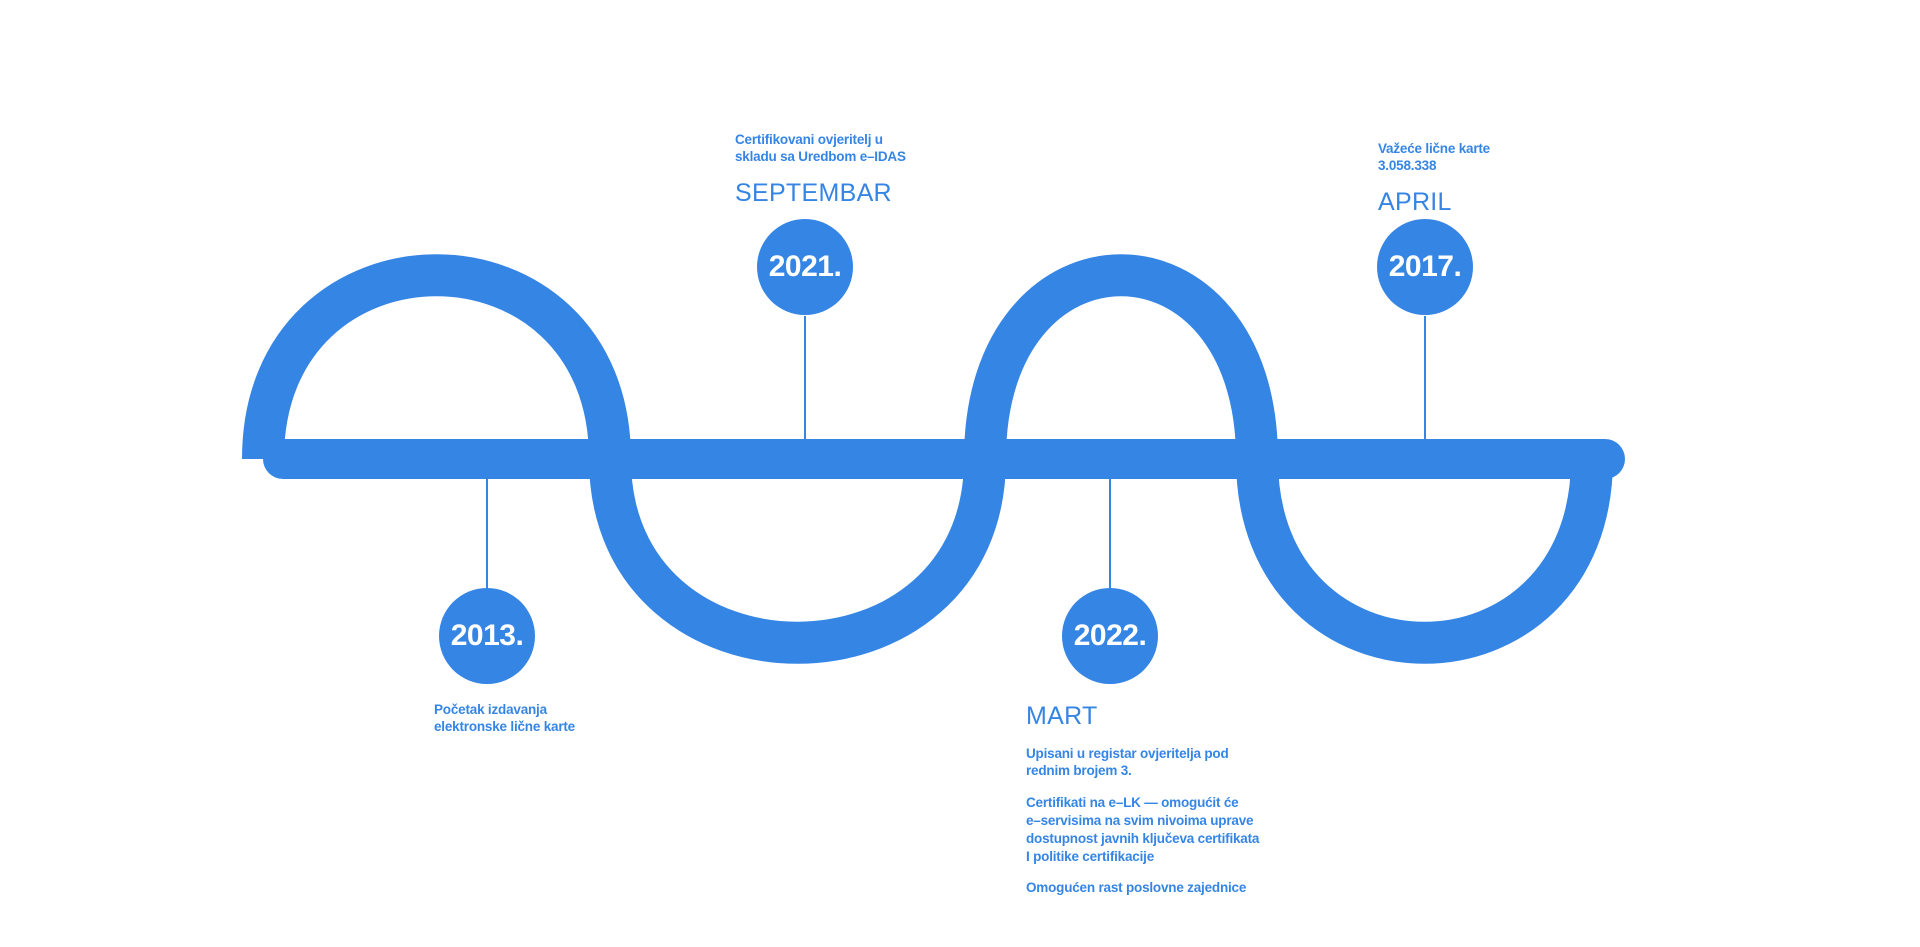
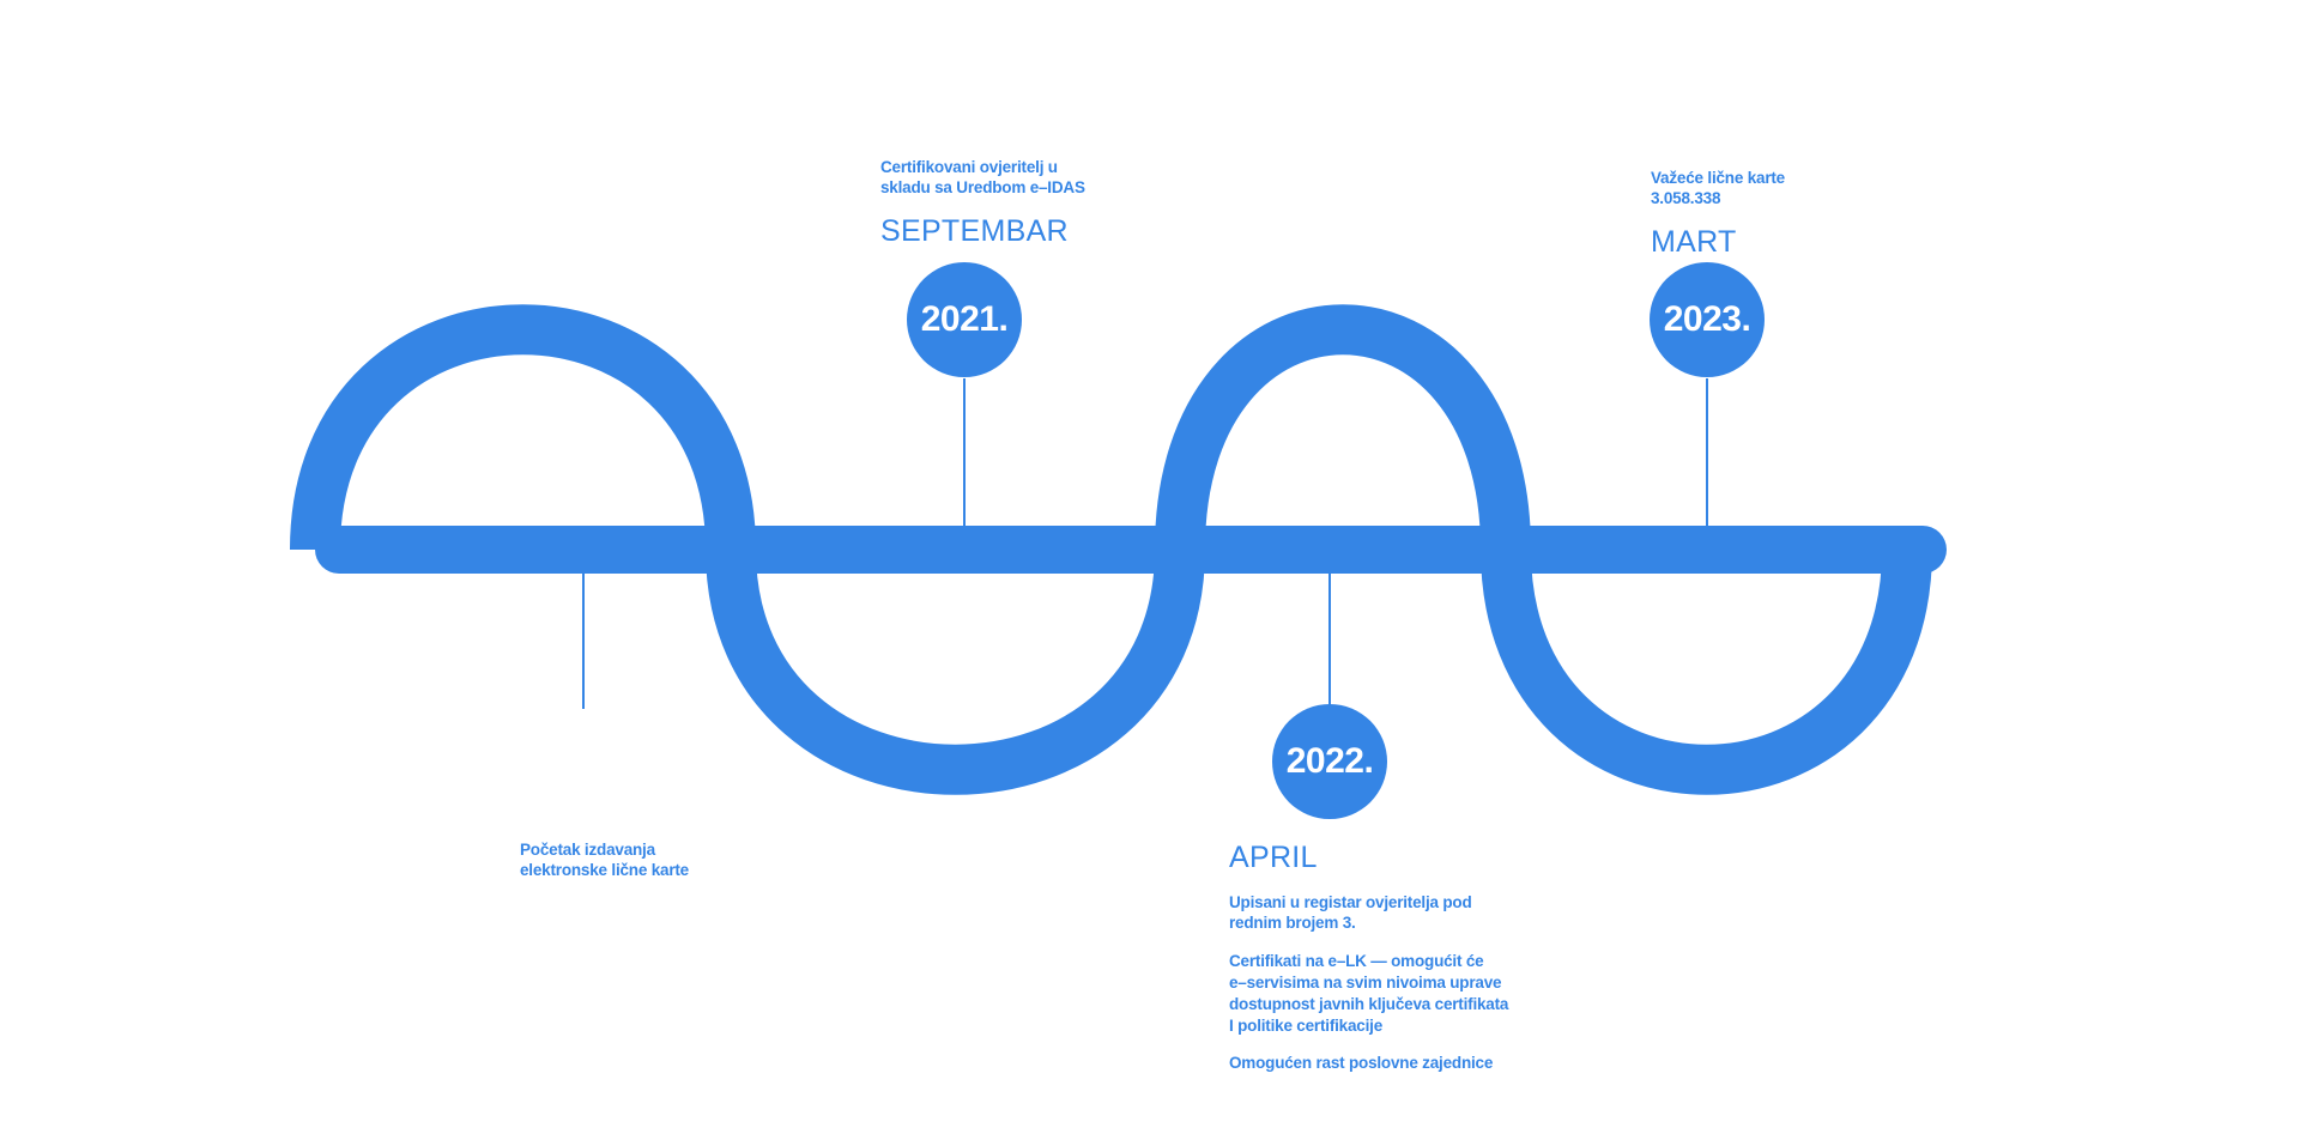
- 2013.
  2021.
  2022.
- 2017.
+ 2023.
  Početak izdavanja
  elektronske lične karte
  Certifikovani ovjeritelj u
  skladu sa Uredbom e–IDAS
  SEPTEMBAR
- MART
+ APRIL
  Upisani u registar ovjeritelja pod
  rednim brojem 3.
  Certifikati na e–LK — omogućit će
  e–servisima na svim nivoima uprave
  dostupnost javnih ključeva certifikata
  I politike certifikacije
  Omogućen rast poslovne zajednice
  Važeće lične karte
  3.058.338
- APRIL
+ MART
